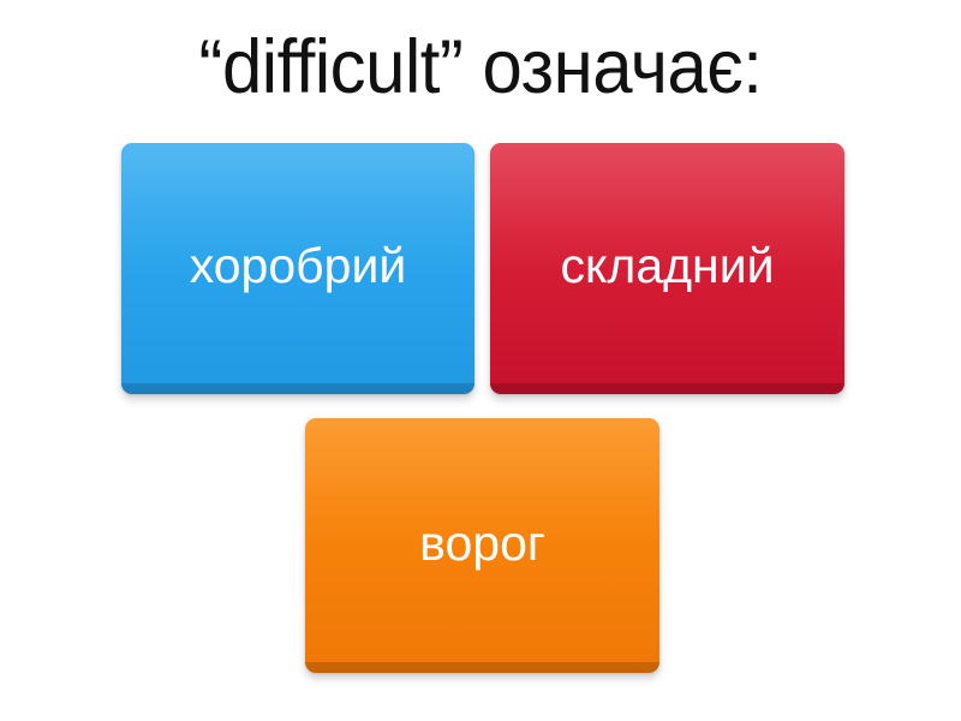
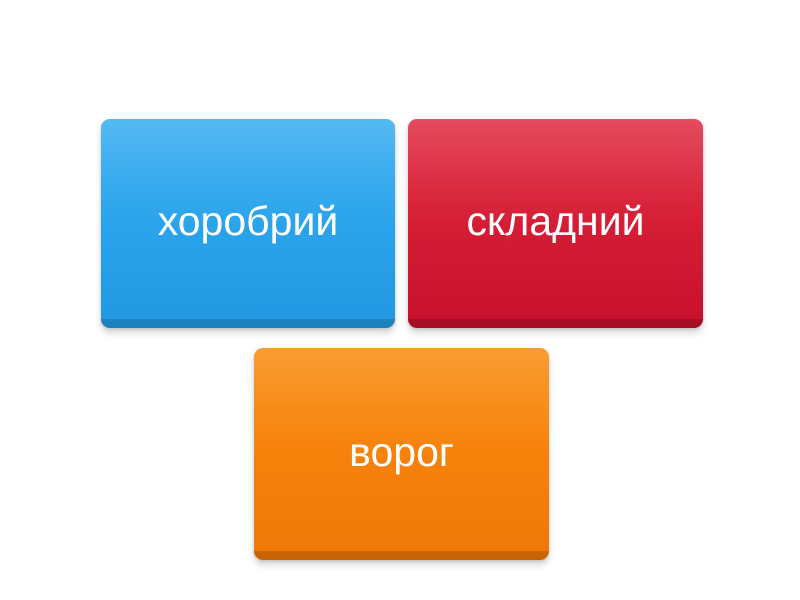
- “difficult” означає:
  хоробрий
  складний
  ворог
